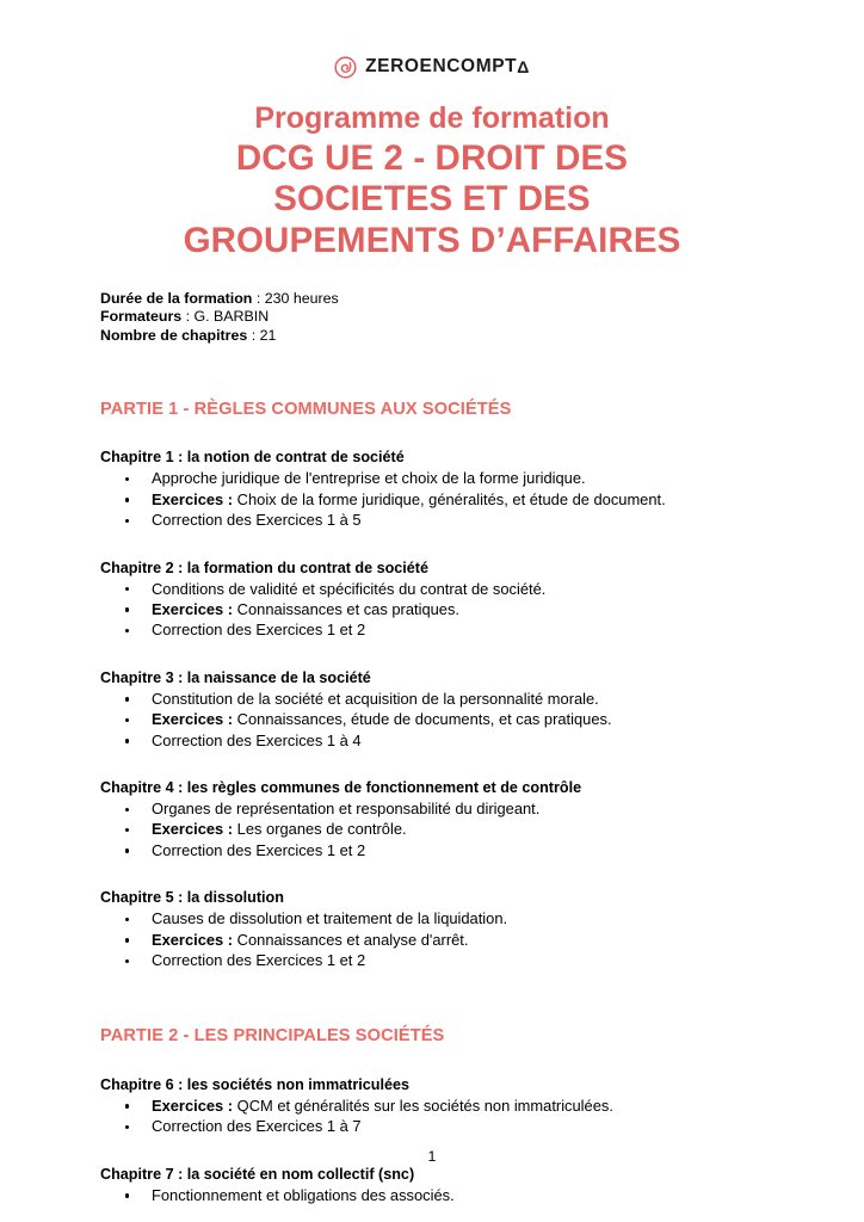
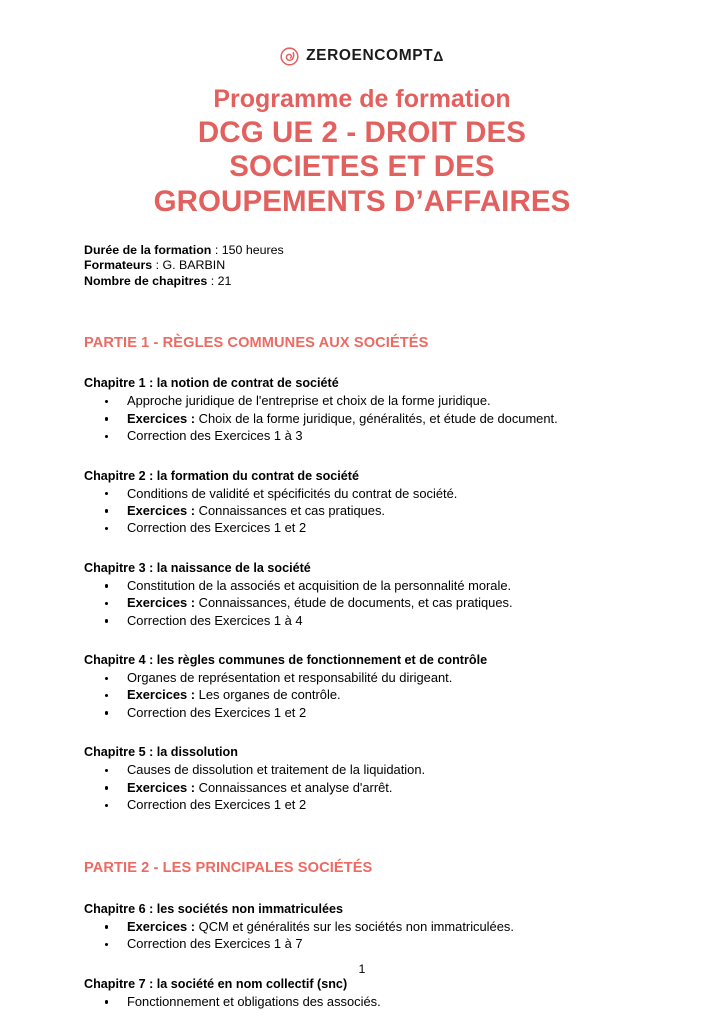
  ZEROENCOMPT
  Δ
  Programme de formation
  DCG UE 2 - DROIT DES
  SOCIETES ET DES
  GROUPEMENTS D’AFFAIRES
- Durée de la formation : 230 heures
+ Durée de la formation : 150 heures
  Formateurs : G. BARBIN
  Nombre de chapitres : 21
  PARTIE 1 - RÈGLES COMMUNES AUX SOCIÉTÉS
  Chapitre 1 : la notion de contrat de société
  Approche juridique de l'entreprise et choix de la forme juridique.
  Exercices : Choix de la forme juridique, généralités, et étude de document.
- Correction des Exercices 1 à 5
+ Correction des Exercices 1 à 3
  Chapitre 2 : la formation du contrat de société
  Conditions de validité et spécificités du contrat de société.
  Exercices : Connaissances et cas pratiques.
  Correction des Exercices 1 et 2
  Chapitre 3 : la naissance de la société
- Constitution de la société et acquisition de la personnalité morale.
+ Constitution de la associés et acquisition de la personnalité morale.
  Exercices : Connaissances, étude de documents, et cas pratiques.
  Correction des Exercices 1 à 4
  Chapitre 4 : les règles communes de fonctionnement et de contrôle
  Organes de représentation et responsabilité du dirigeant.
  Exercices : Les organes de contrôle.
  Correction des Exercices 1 et 2
  Chapitre 5 : la dissolution
  Causes de dissolution et traitement de la liquidation.
  Exercices : Connaissances et analyse d'arrêt.
  Correction des Exercices 1 et 2
  PARTIE 2 - LES PRINCIPALES SOCIÉTÉS
  Chapitre 6 : les sociétés non immatriculées
  Exercices : QCM et généralités sur les sociétés non immatriculées.
  Correction des Exercices 1 à 7
  Chapitre 7 : la société en nom collectif (snc)
  Fonctionnement et obligations des associés.
  1
